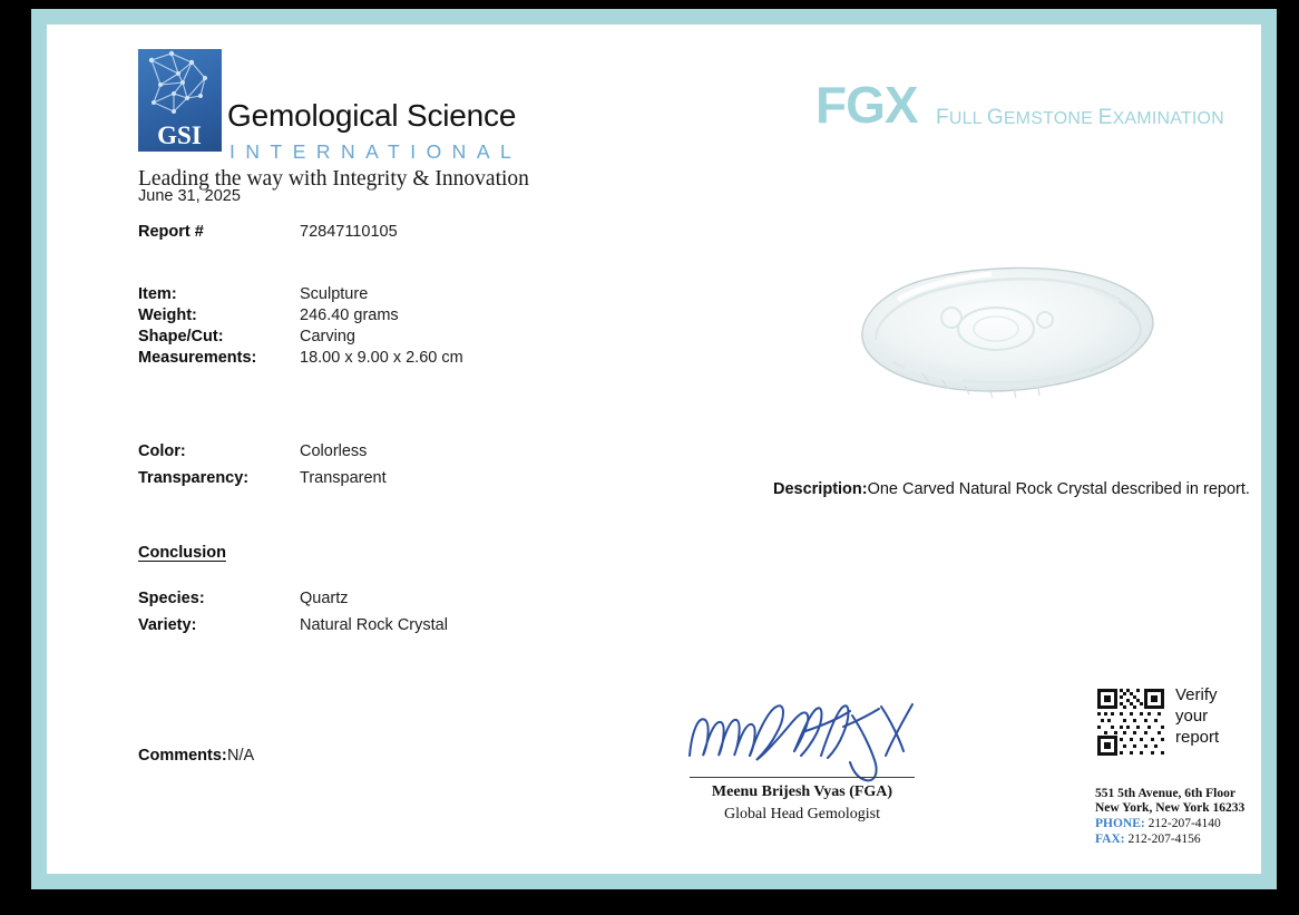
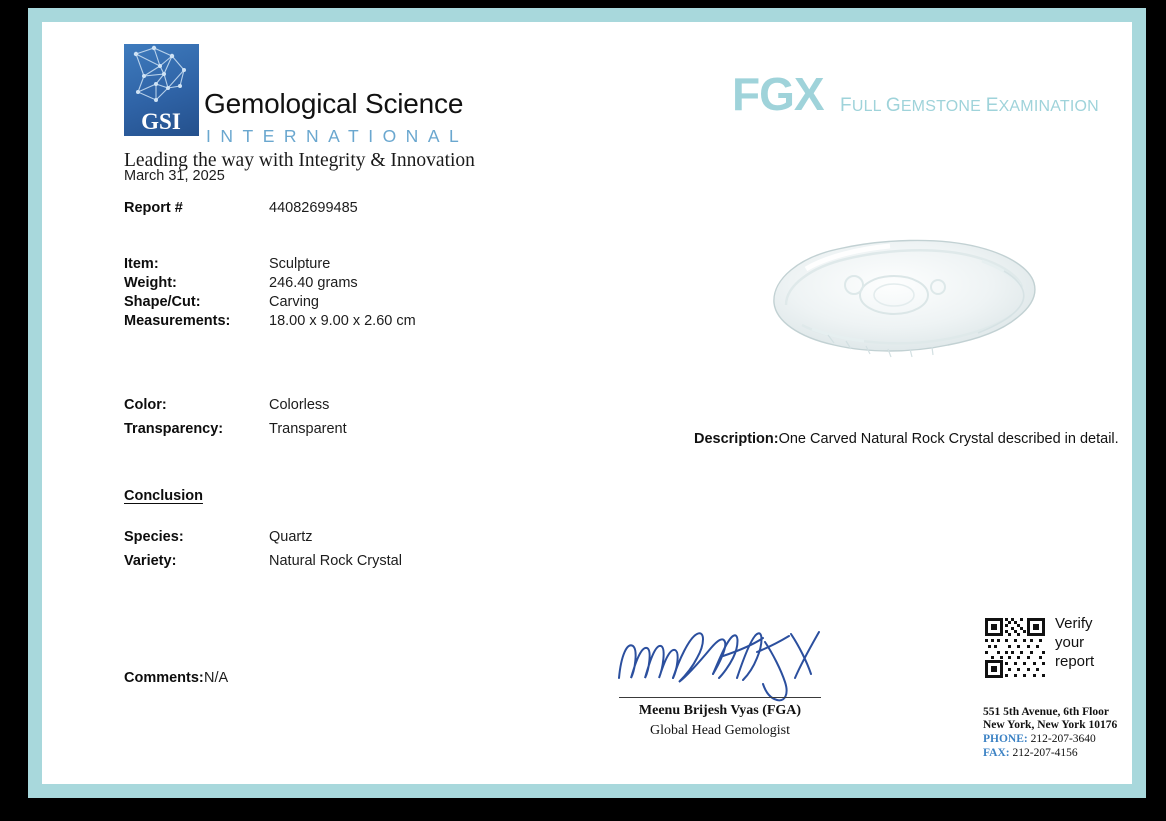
  GSI
  Gemological Science
  INTERNATIONAL
  Leading the way with Integrity & Innovation
  FGX
  FULL GEMSTONE EXAMINATION
- June 31, 2025
+ March 31, 2025
- Report # 72847110105
+ Report # 44082699485
  Item: Sculpture
  Weight: 246.40 grams
  Shape/Cut: Carving
  Measurements: 18.00 x 9.00 x 2.60 cm
  Color: Colorless
  Transparency: Transparent
  Conclusion
  Species: Quartz
  Variety: Natural Rock Crystal
  Comments:N/A
- Description:One Carved Natural Rock Crystal described in report.
+ Description:One Carved Natural Rock Crystal described in detail.
  Meenu Brijesh Vyas (FGA)
  Global Head Gemologist
  Verify
  your
  report
  551 5th Avenue, 6th Floor
- New York, New York 16233
+ New York, New York 10176
- PHONE: 212-207-4140
+ PHONE: 212-207-3640
  FAX: 212-207-4156
